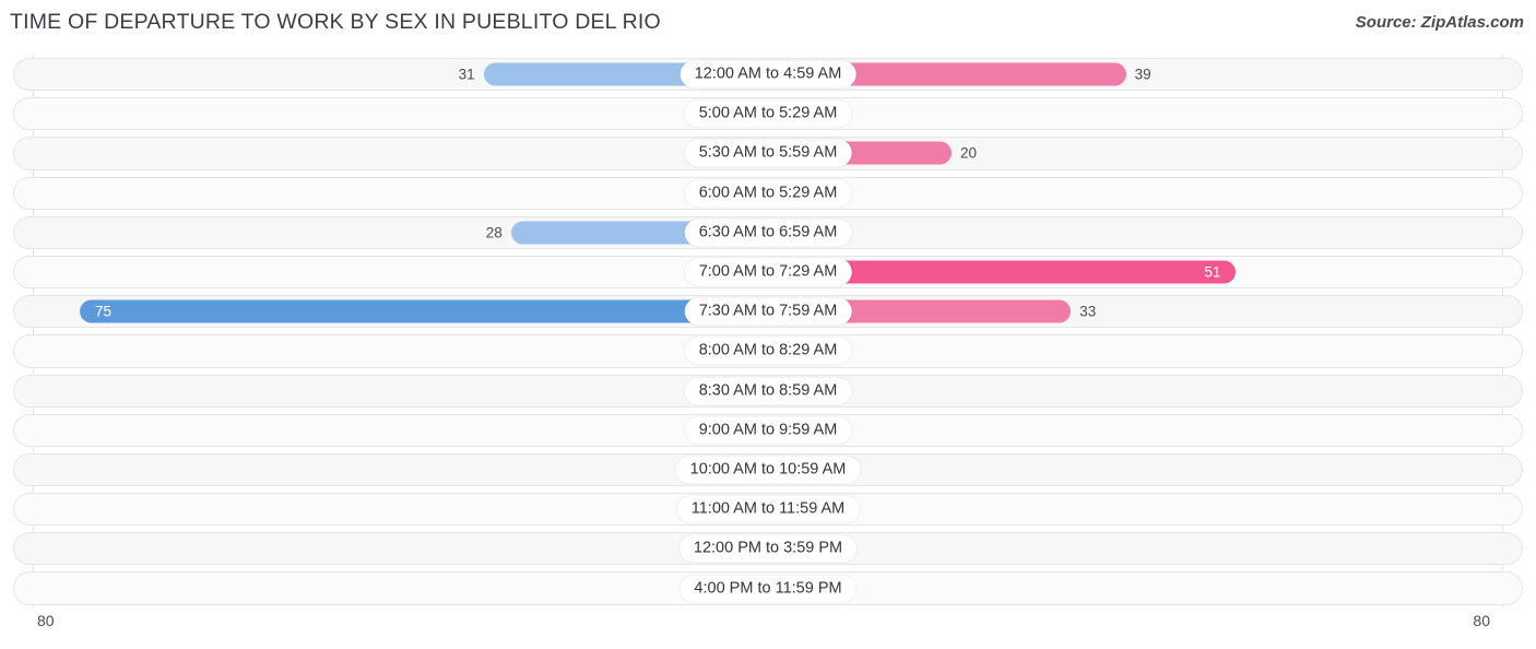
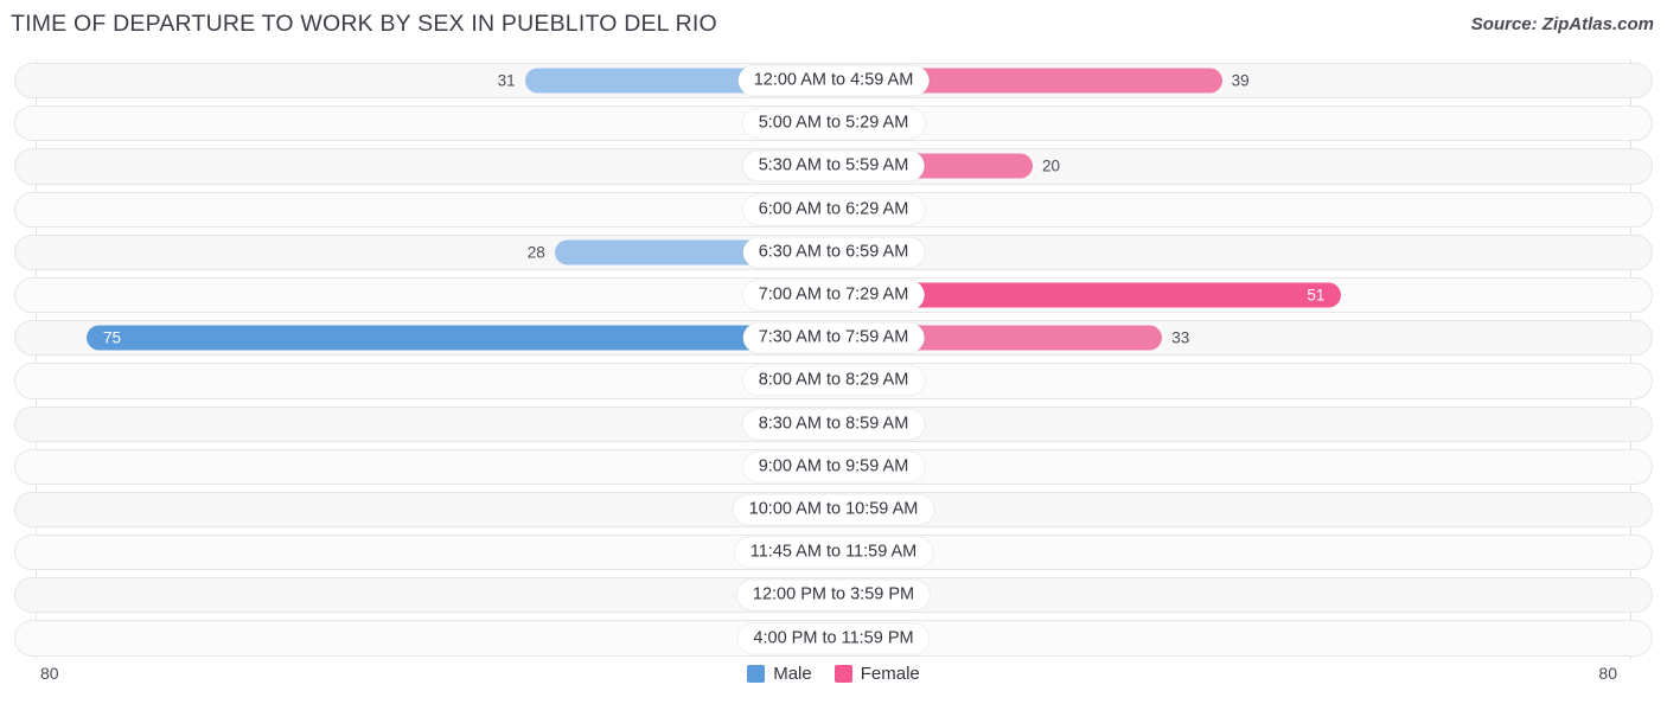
  TIME OF DEPARTURE TO WORK BY SEX IN PUEBLITO DEL RIO
  Source: ZipAtlas.com
  31
  39
  12:00 AM to 4:59 AM
  5:00 AM to 5:29 AM
  20
  5:30 AM to 5:59 AM
- 6:00 AM to 5:29 AM
+ 6:00 AM to 6:29 AM
  28
  6:30 AM to 6:59 AM
  51
  7:00 AM to 7:29 AM
  75
  33
  7:30 AM to 7:59 AM
  8:00 AM to 8:29 AM
  8:30 AM to 8:59 AM
  9:00 AM to 9:59 AM
  10:00 AM to 10:59 AM
- 11:00 AM to 11:59 AM
+ 11:45 AM to 11:59 AM
  12:00 PM to 3:59 PM
  4:00 PM to 11:59 PM
  80
  80
+ Male
+ Female
